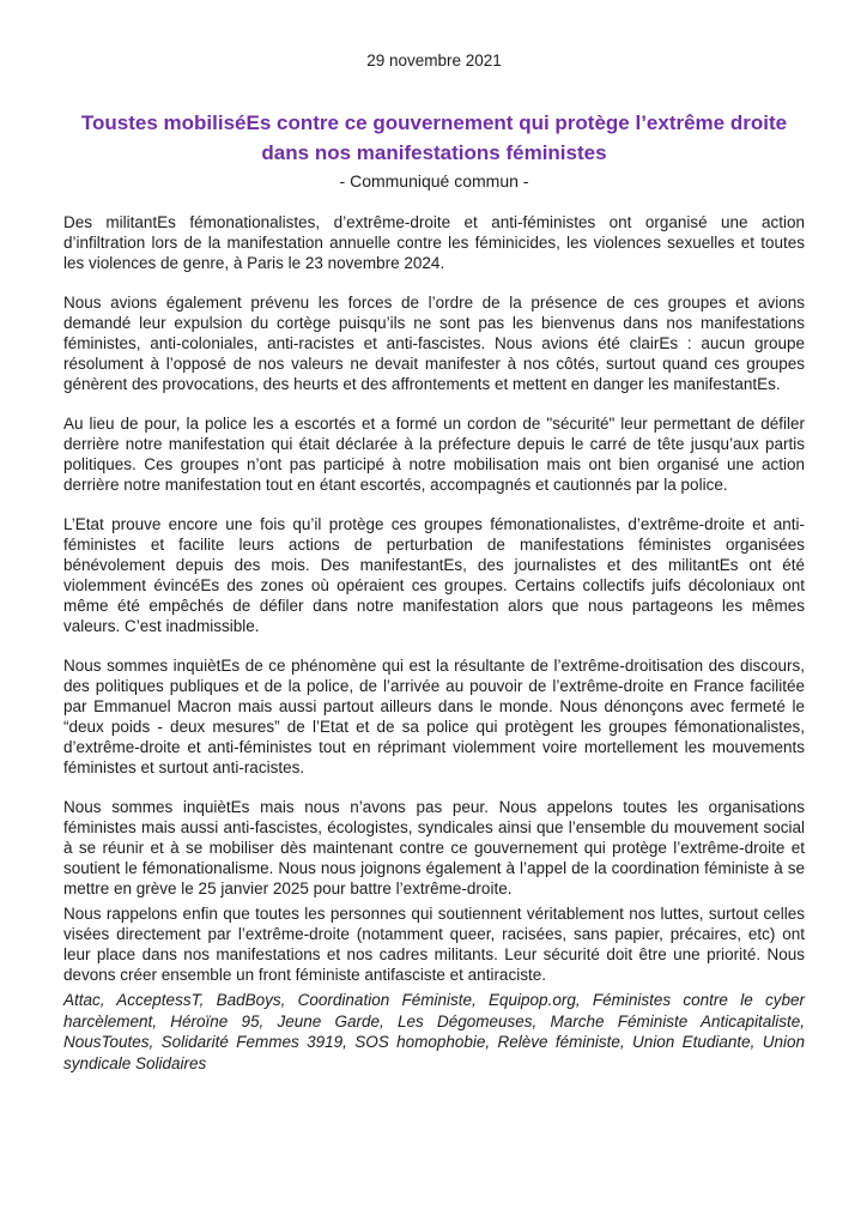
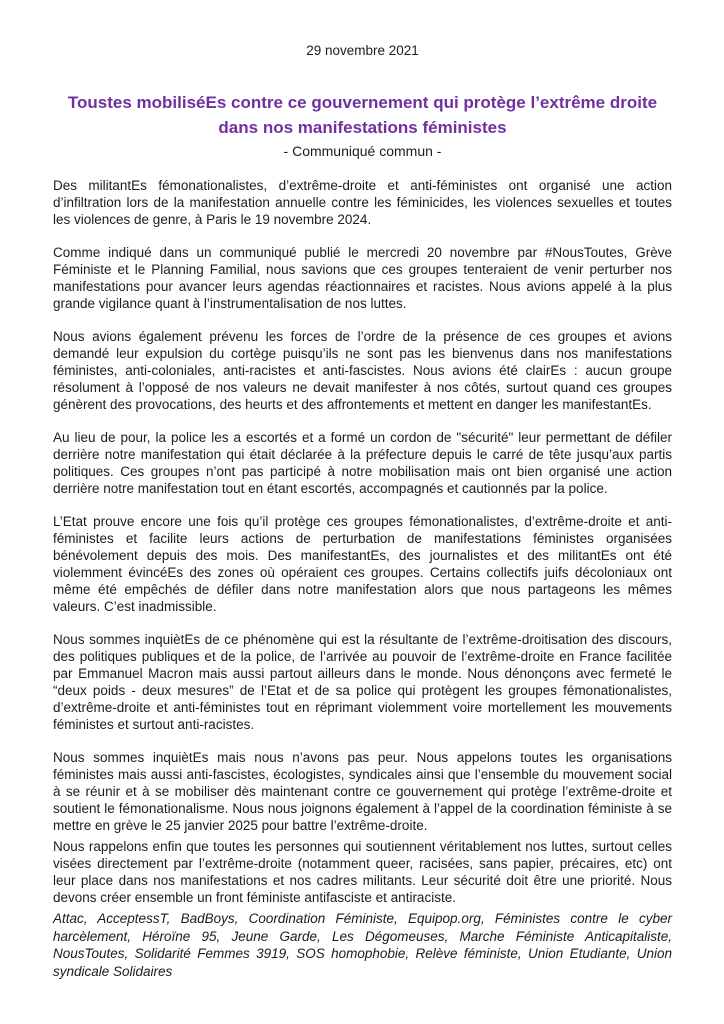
  29 novembre 2021
  Toustes mobiliséEs contre ce gouvernement qui protège l’extrême droite dans nos manifestations féministes
  - Communiqué commun -
- Des militantEs fémonationalistes, d’extrême-droite et anti-féministes ont organisé une action d’infiltration lors de la manifestation annuelle contre les féminicides, les violences sexuelles et toutes les violences de genre, à Paris le 23 novembre 2024.
+ Des militantEs fémonationalistes, d’extrême-droite et anti-féministes ont organisé une action d’infiltration lors de la manifestation annuelle contre les féminicides, les violences sexuelles et toutes les violences de genre, à Paris le 19 novembre 2024.
+ Comme indiqué dans un communiqué publié le mercredi 20 novembre par #NousToutes, Grève Féministe et le Planning Familial, nous savions que ces groupes tenteraient de venir perturber nos manifestations pour avancer leurs agendas réactionnaires et racistes. Nous avions appelé à la plus grande vigilance quant à l’instrumentalisation de nos luttes.
  Nous avions également prévenu les forces de l’ordre de la présence de ces groupes et avions demandé leur expulsion du cortège puisqu’ils ne sont pas les bienvenus dans nos manifestations féministes, anti-coloniales, anti-racistes et anti-fascistes. Nous avions été clairEs : aucun groupe résolument à l’opposé de nos valeurs ne devait manifester à nos côtés, surtout quand ces groupes génèrent des provocations, des heurts et des affrontements et mettent en danger les manifestantEs.
  Au lieu de pour, la police les a escortés et a formé un cordon de "sécurité" leur permettant de défiler derrière notre manifestation qui était déclarée à la préfecture depuis le carré de tête jusqu’aux partis politiques. Ces groupes n’ont pas participé à notre mobilisation mais ont bien organisé une action derrière notre manifestation tout en étant escortés, accompagnés et cautionnés par la police.
  L’Etat prouve encore une fois qu’il protège ces groupes fémonationalistes, d’extrême-droite et anti-féministes et facilite leurs actions de perturbation de manifestations féministes organisées bénévolement depuis des mois. Des manifestantEs, des journalistes et des militantEs ont été violemment évincéEs des zones où opéraient ces groupes. Certains collectifs juifs décoloniaux ont même été empêchés de défiler dans notre manifestation alors que nous partageons les mêmes valeurs. C’est inadmissible.
  Nous sommes inquiètEs de ce phénomène qui est la résultante de l’extrême-droitisation des discours, des politiques publiques et de la police, de l’arrivée au pouvoir de l’extrême-droite en France facilitée par Emmanuel Macron mais aussi partout ailleurs dans le monde. Nous dénonçons avec fermeté le “deux poids - deux mesures” de l’Etat et de sa police qui protègent les groupes fémonationalistes, d’extrême-droite et anti-féministes tout en réprimant violemment voire mortellement les mouvements féministes et surtout anti-racistes.
  Nous sommes inquiètEs mais nous n’avons pas peur. Nous appelons toutes les organisations féministes mais aussi anti-fascistes, écologistes, syndicales ainsi que l’ensemble du mouvement social à se réunir et à se mobiliser dès maintenant contre ce gouvernement qui protège l’extrême-droite et soutient le fémonationalisme. Nous nous joignons également à l’appel de la coordination féministe à se mettre en grève le 25 janvier 2025 pour battre l’extrême-droite.
  Nous rappelons enfin que toutes les personnes qui soutiennent véritablement nos luttes, surtout celles visées directement par l’extrême-droite (notamment queer, racisées, sans papier, précaires, etc) ont leur place dans nos manifestations et nos cadres militants. Leur sécurité doit être une priorité. Nous devons créer ensemble un front féministe antifasciste et antiraciste.
  Attac, AcceptessT, BadBoys, Coordination Féministe, Equipop.org, Féministes contre le cyber harcèlement, Héroïne 95, Jeune Garde, Les Dégomeuses, Marche Féministe Anticapitaliste, NousToutes, Solidarité Femmes 3919, SOS homophobie, Relève féministe, Union Etudiante, Union syndicale Solidaires
